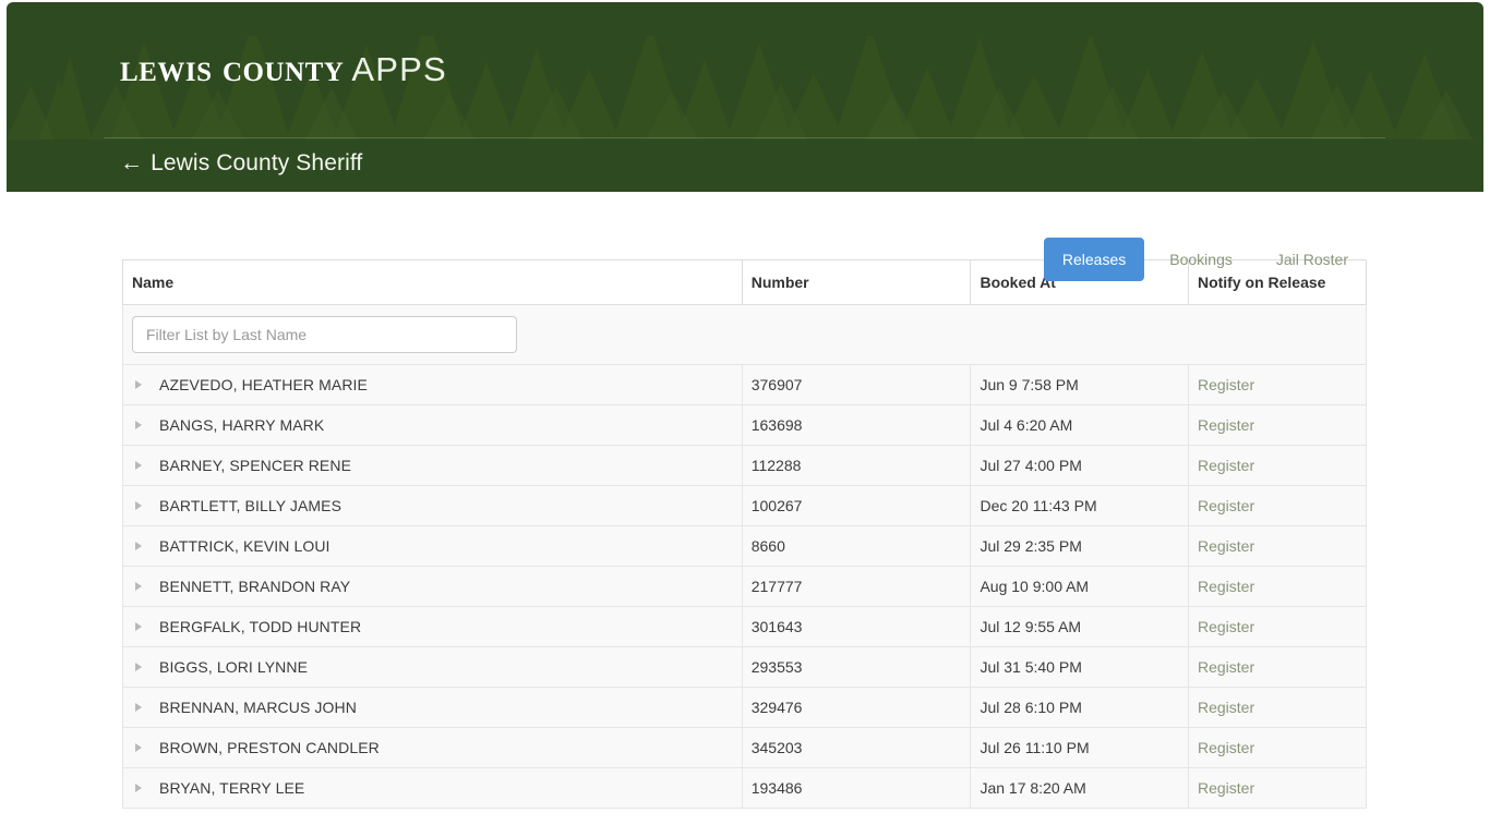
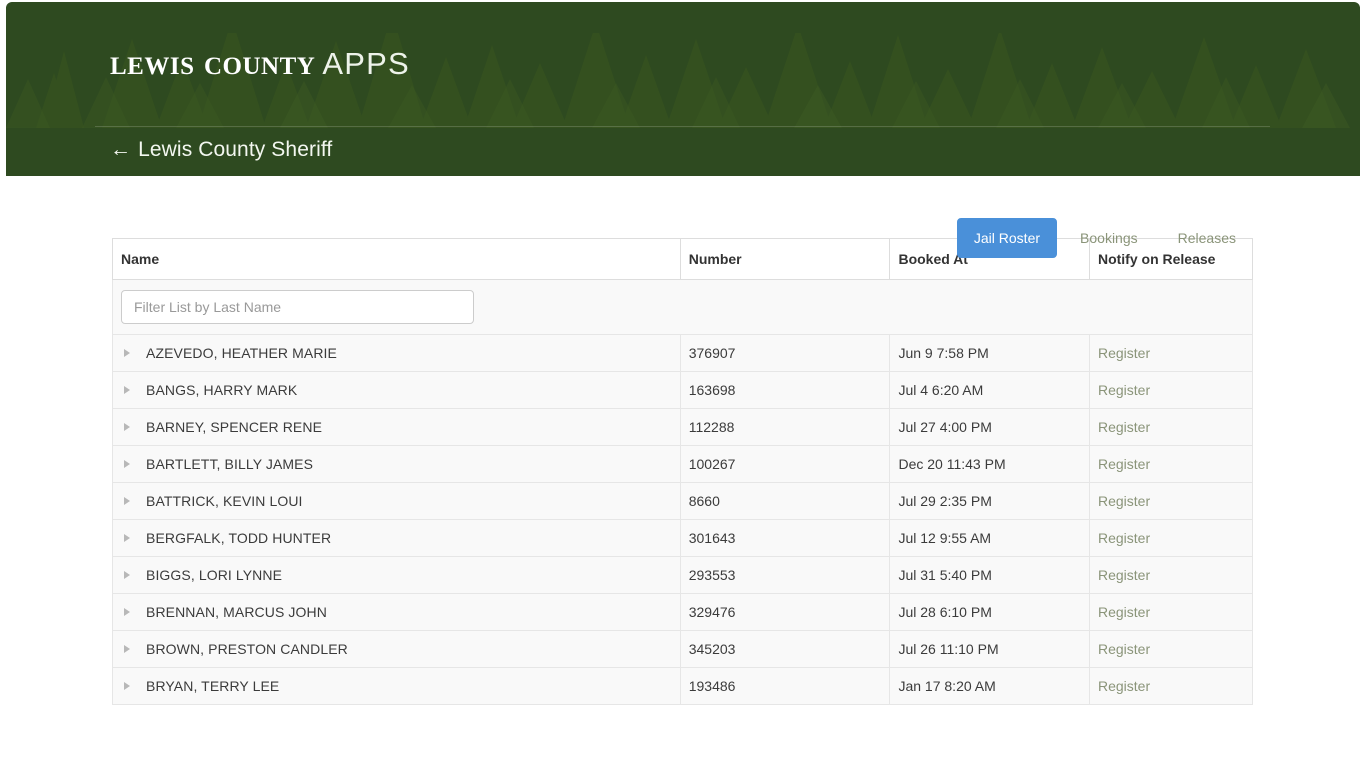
  lewis county APPS
  ← Lewis County Sheriff
- Releases
+ Jail Roster
  Bookings
- Jail Roster
+ Releases
  Name	Number	Booked At	Notify on Release
  Filter List by Last Name
  AZEVEDO, HEATHER MARIE	376907	Jun 9 7:58 PM	Register
  BANGS, HARRY MARK	163698	Jul 4 6:20 AM	Register
  BARNEY, SPENCER RENE	112288	Jul 27 4:00 PM	Register
  BARTLETT, BILLY JAMES	100267	Dec 20 11:43 PM	Register
  BATTRICK, KEVIN LOUI	8660	Jul 29 2:35 PM	Register
- BENNETT, BRANDON RAY	217777	Aug 10 9:00 AM	Register
  BERGFALK, TODD HUNTER	301643	Jul 12 9:55 AM	Register
  BIGGS, LORI LYNNE	293553	Jul 31 5:40 PM	Register
  BRENNAN, MARCUS JOHN	329476	Jul 28 6:10 PM	Register
  BROWN, PRESTON CANDLER	345203	Jul 26 11:10 PM	Register
  BRYAN, TERRY LEE	193486	Jan 17 8:20 AM	Register
